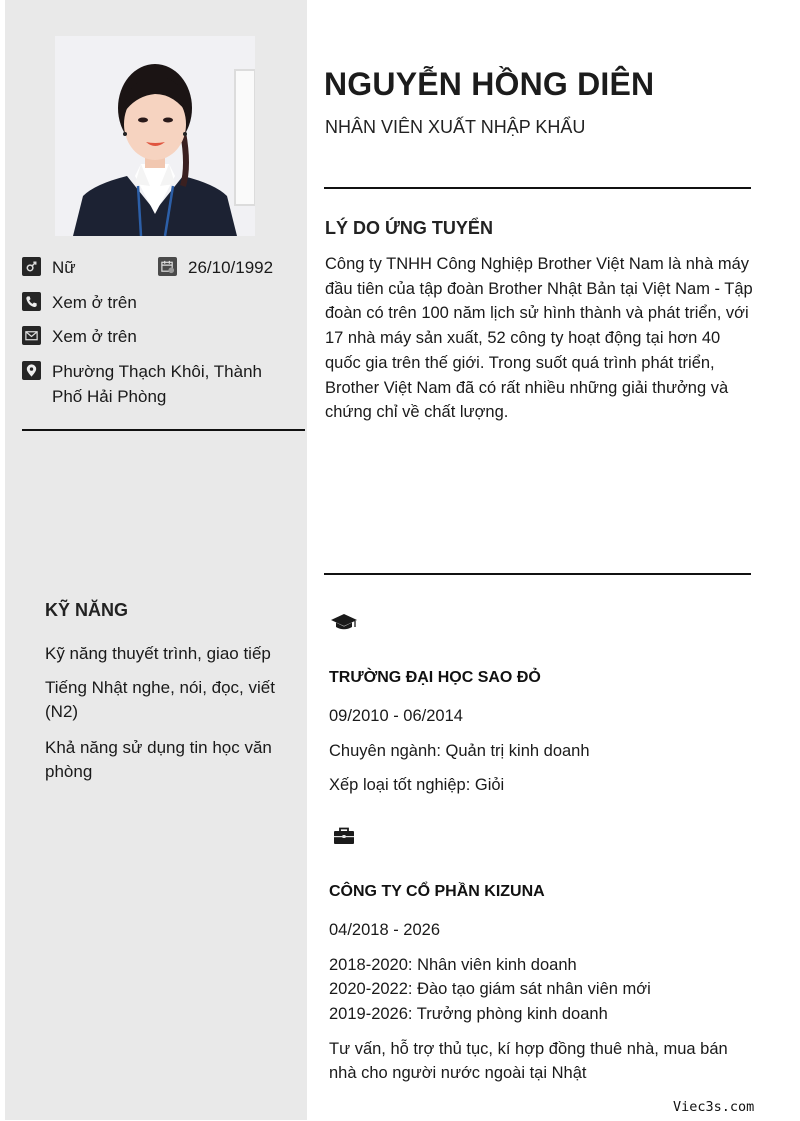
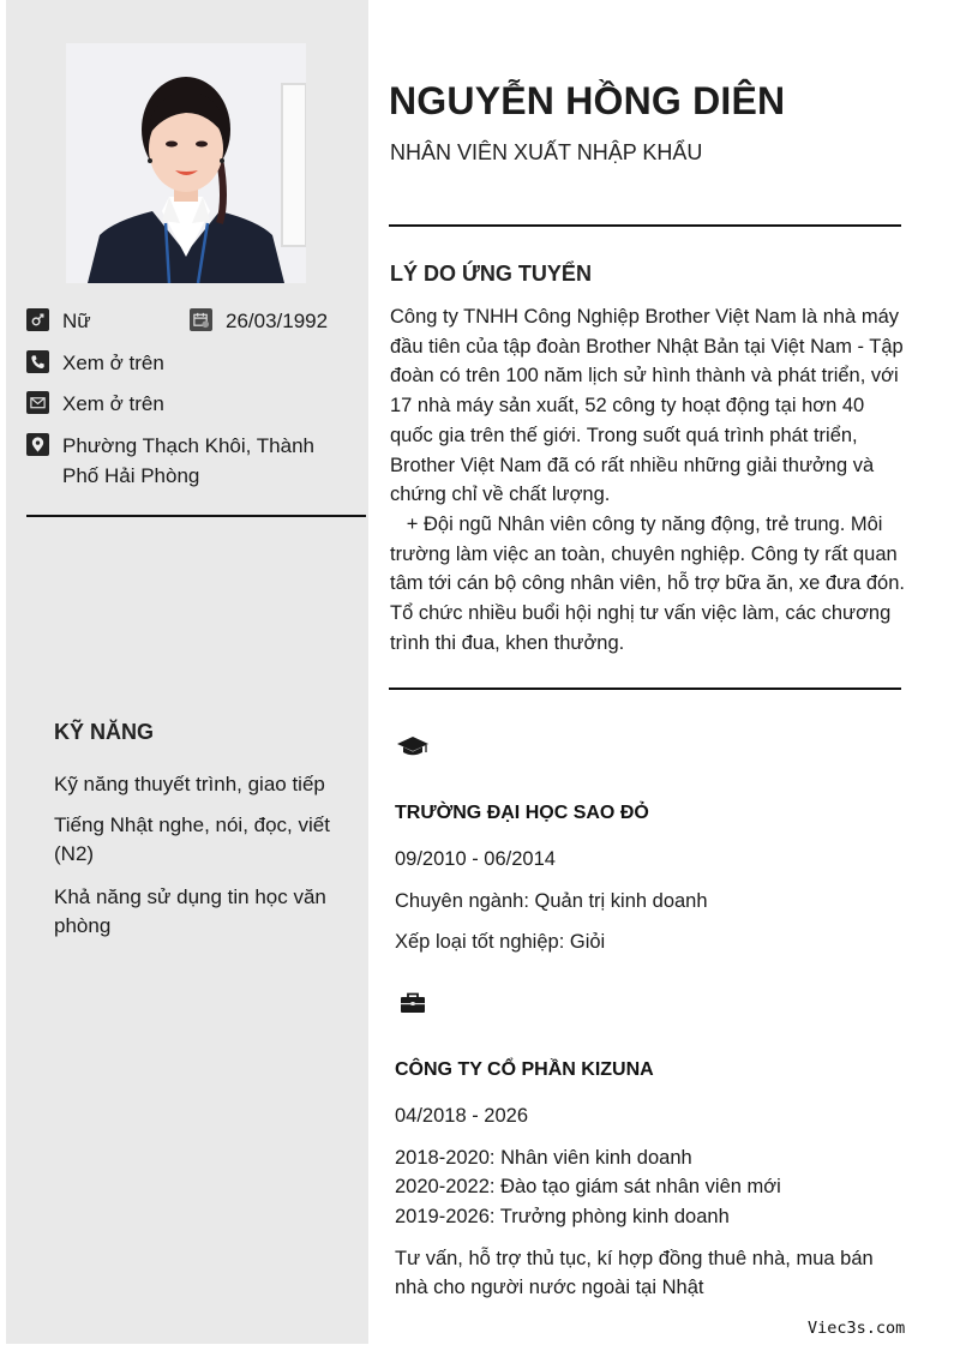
  Nữ
- 26/10/1992
+ 26/03/1992
  Xem ở trên
  Xem ở trên
  Phường Thạch Khôi, Thành Phố Hải Phòng
  KỸ NĂNG
  Kỹ năng thuyết trình, giao tiếp
  Tiếng Nhật nghe, nói, đọc, viết (N2)
  Khả năng sử dụng tin học văn phòng
  NGUYỄN HỒNG DIÊN
  NHÂN VIÊN XUẤT NHẬP KHẨU
  LÝ DO ỨNG TUYỂN
  Công ty TNHH Công Nghiệp Brother Việt Nam là nhà máy đầu tiên của tập đoàn Brother Nhật Bản tại Việt Nam - Tập đoàn có trên 100 năm lịch sử hình thành và phát triển, với 17 nhà máy sản xuất, 52 công ty hoạt động tại hơn 40 quốc gia trên thế giới. Trong suốt quá trình phát triển, Brother Việt Nam đã có rất nhiều những giải thưởng và chứng chỉ về chất lượng.
+ + Đội ngũ Nhân viên công ty năng động, trẻ trung. Môi trường làm việc an toàn, chuyên nghiệp. Công ty rất quan tâm tới cán bộ công nhân viên, hỗ trợ bữa ăn, xe đưa đón. Tổ chức nhiều buổi hội nghị tư vấn việc làm, các chương trình thi đua, khen thưởng.
  TRƯỜNG ĐẠI HỌC SAO ĐỎ
  09/2010 - 06/2014
  Chuyên ngành: Quản trị kinh doanh
  Xếp loại tốt nghiệp: Giỏi
  CÔNG TY CỔ PHẦN KIZUNA
  04/2018 - 2026
  2018-2020: Nhân viên kinh doanh
  2020-2022: Đào tạo giám sát nhân viên mới
  2019-2026: Trưởng phòng kinh doanh
  Tư vấn, hỗ trợ thủ tục, kí hợp đồng thuê nhà, mua bán nhà cho người nước ngoài tại Nhật
  Viec3s.com
